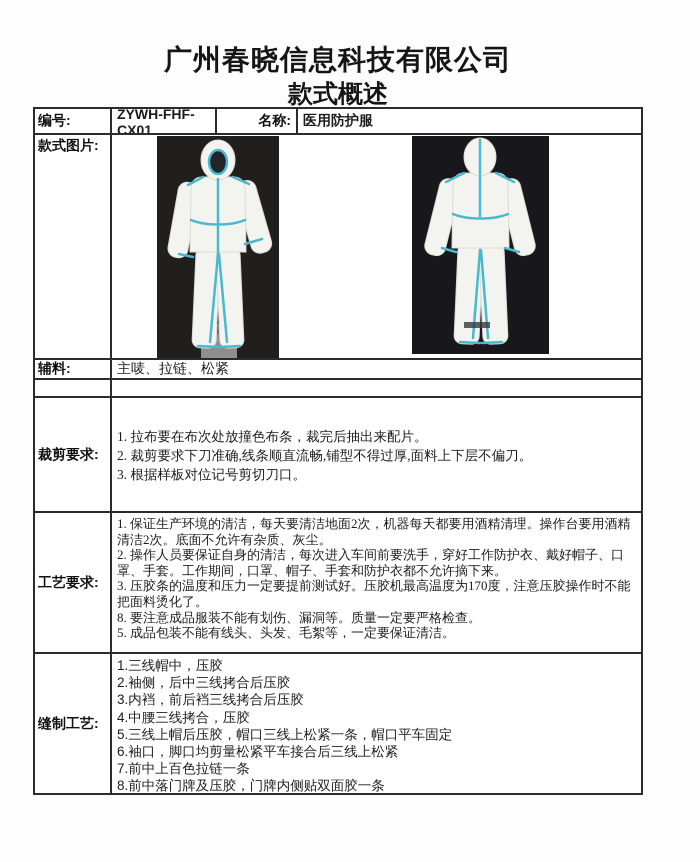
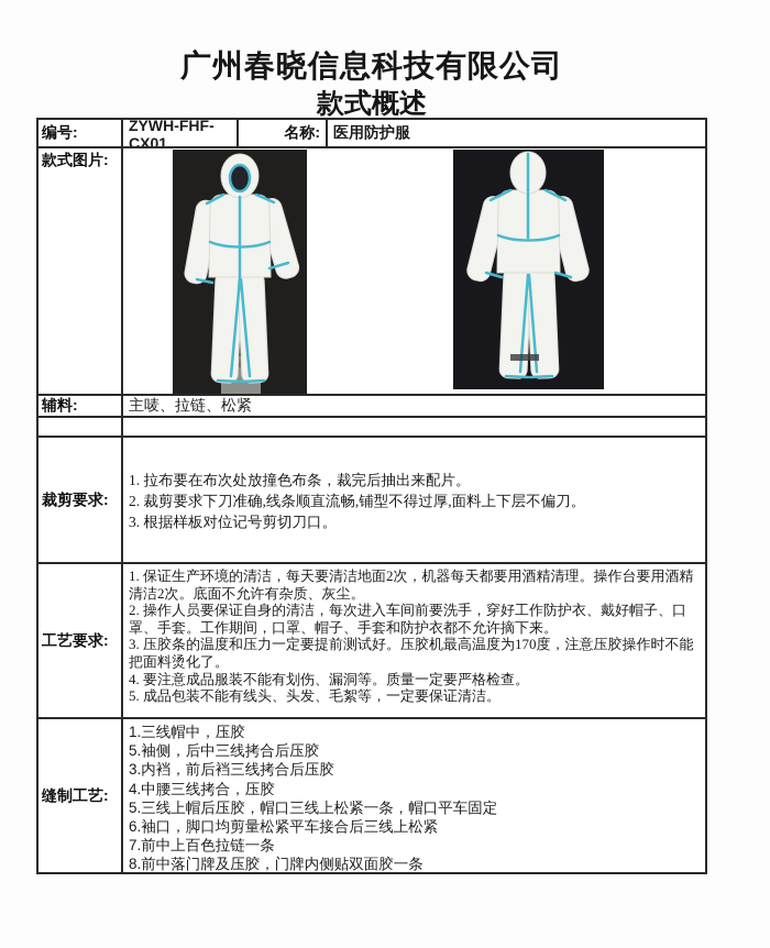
  广州春晓信息科技有限公司
  款式概述
  编号:
  ZYWH-FHF-CX01
  名称:
  医用防护服
  款式图片:
  辅料:
  主唛、拉链、松紧
  裁剪要求:
  1. 拉布要在布次处放撞色布条，裁完后抽出来配片。
  2. 裁剪要求下刀准确,线条顺直流畅,铺型不得过厚,面料上下层不偏刀。
  3. 根据样板对位记号剪切刀口。
  工艺要求:
  1. 保证生产环境的清洁，每天要清洁地面2次，机器每天都要用酒精清理。操作台要用酒精清洁2次。底面不允许有杂质、灰尘。
  2. 操作人员要保证自身的清洁，每次进入车间前要洗手，穿好工作防护衣、戴好帽子、口罩、手套。工作期间，口罩、帽子、手套和防护衣都不允许摘下来。
  3. 压胶条的温度和压力一定要提前测试好。压胶机最高温度为170度，注意压胶操作时不能把面料烫化了。
- 8. 要注意成品服装不能有划伤、漏洞等。质量一定要严格检查。
+ 4. 要注意成品服装不能有划伤、漏洞等。质量一定要严格检查。
  5. 成品包装不能有线头、头发、毛絮等，一定要保证清洁。
  缝制工艺:
  1.三线帽中，压胶
- 2.袖侧，后中三线拷合后压胶
+ 5.袖侧，后中三线拷合后压胶
  3.内裆，前后裆三线拷合后压胶
  4.中腰三线拷合，压胶
  5.三线上帽后压胶，帽口三线上松紧一条，帽口平车固定
  6.袖口，脚口均剪量松紧平车接合后三线上松紧
  7.前中上百色拉链一条
  8.前中落门牌及压胶，门牌内侧贴双面胶一条
